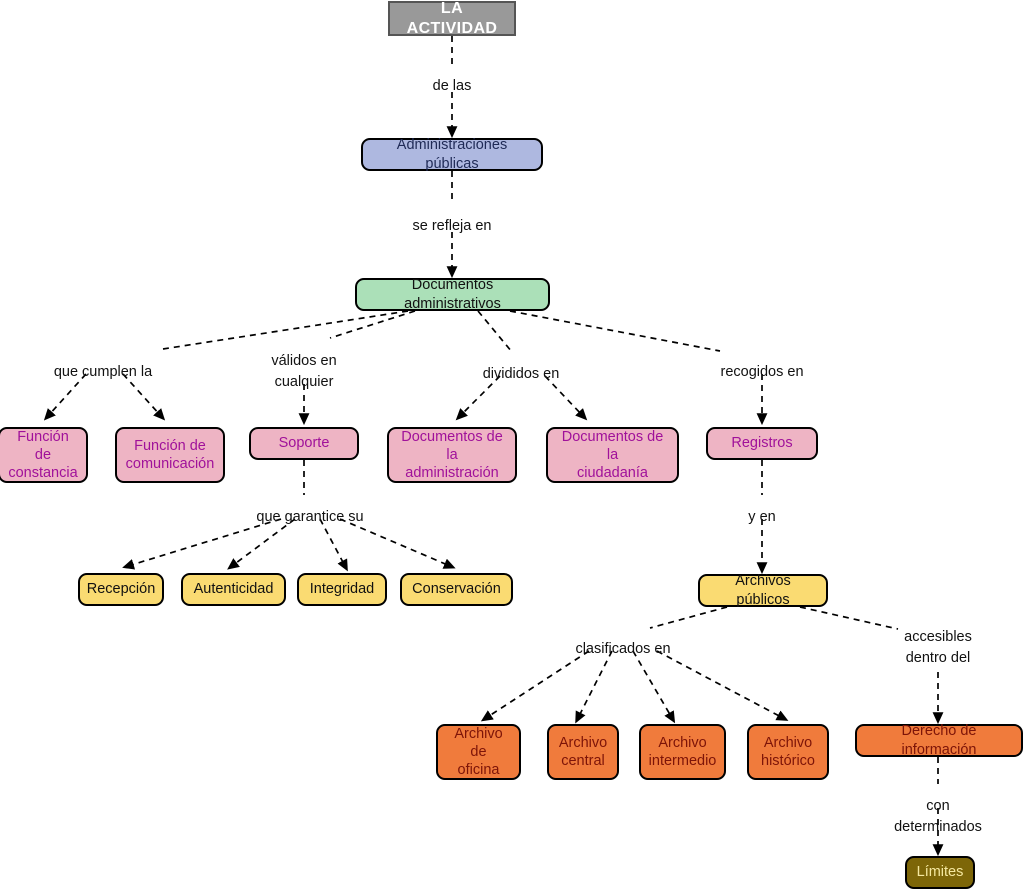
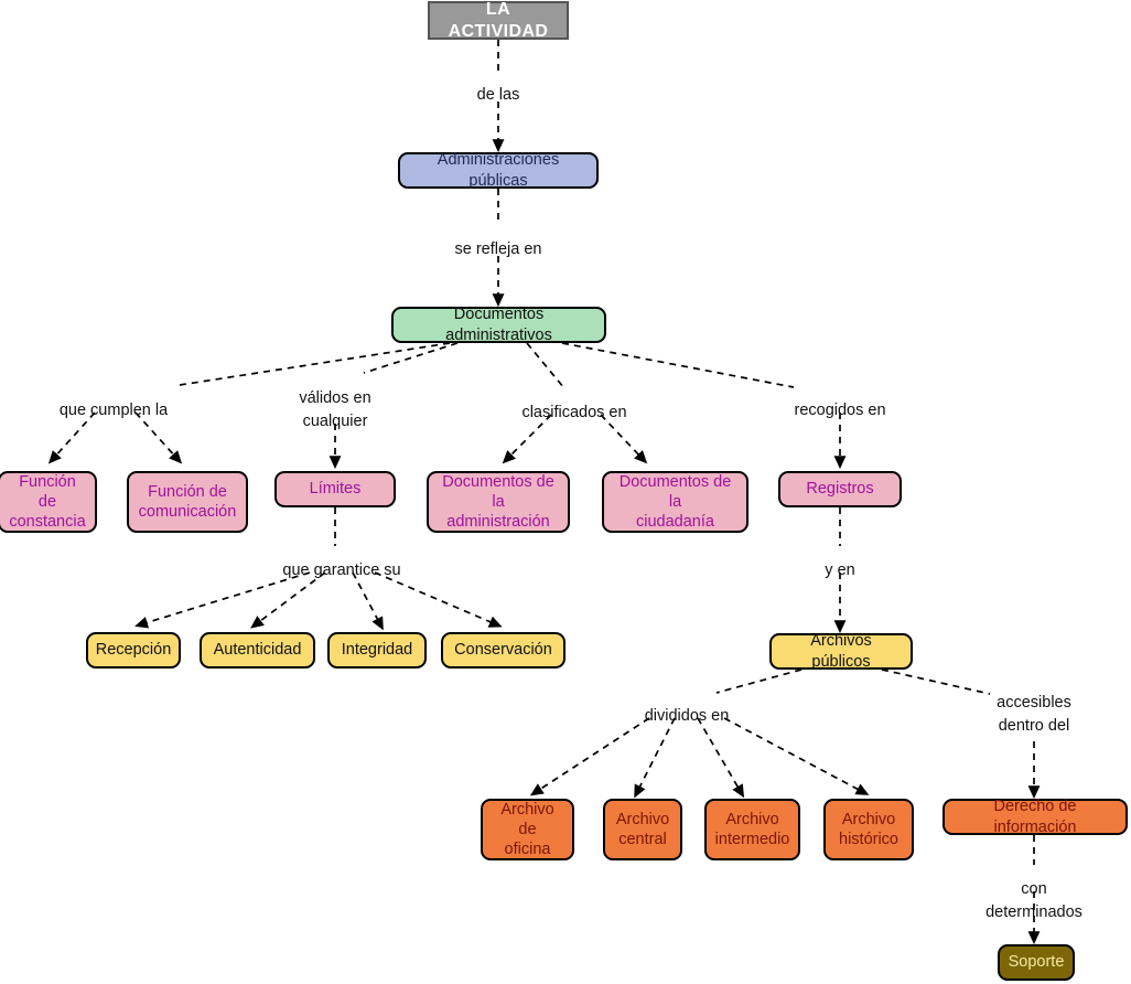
  LA ACTIVIDAD
  Administraciones públicas
  Documentos administrativos
  Función de
  constancia
  Función de
  comunicación
- Soporte
+ Límites
  Documentos de la
  administración
  Documentos de la
  ciudadanía
  Registros
  Recepción
  Autenticidad
  Integridad
  Conservación
  Archivos públicos
  Archivo de
  oficina
  Archivo
  central
  Archivo
  intermedio
  Archivo
  histórico
  Derecho de información
- Límites
+ Soporte
  de las
  se refleja en
  que cumplen la
  válidos en
  cualquier
- divididos en
+ clasificados en
  recogidos en
  que garantice su
  y en
- clasificados en
+ divididos en
  accesibles
  dentro del
  con determinados
